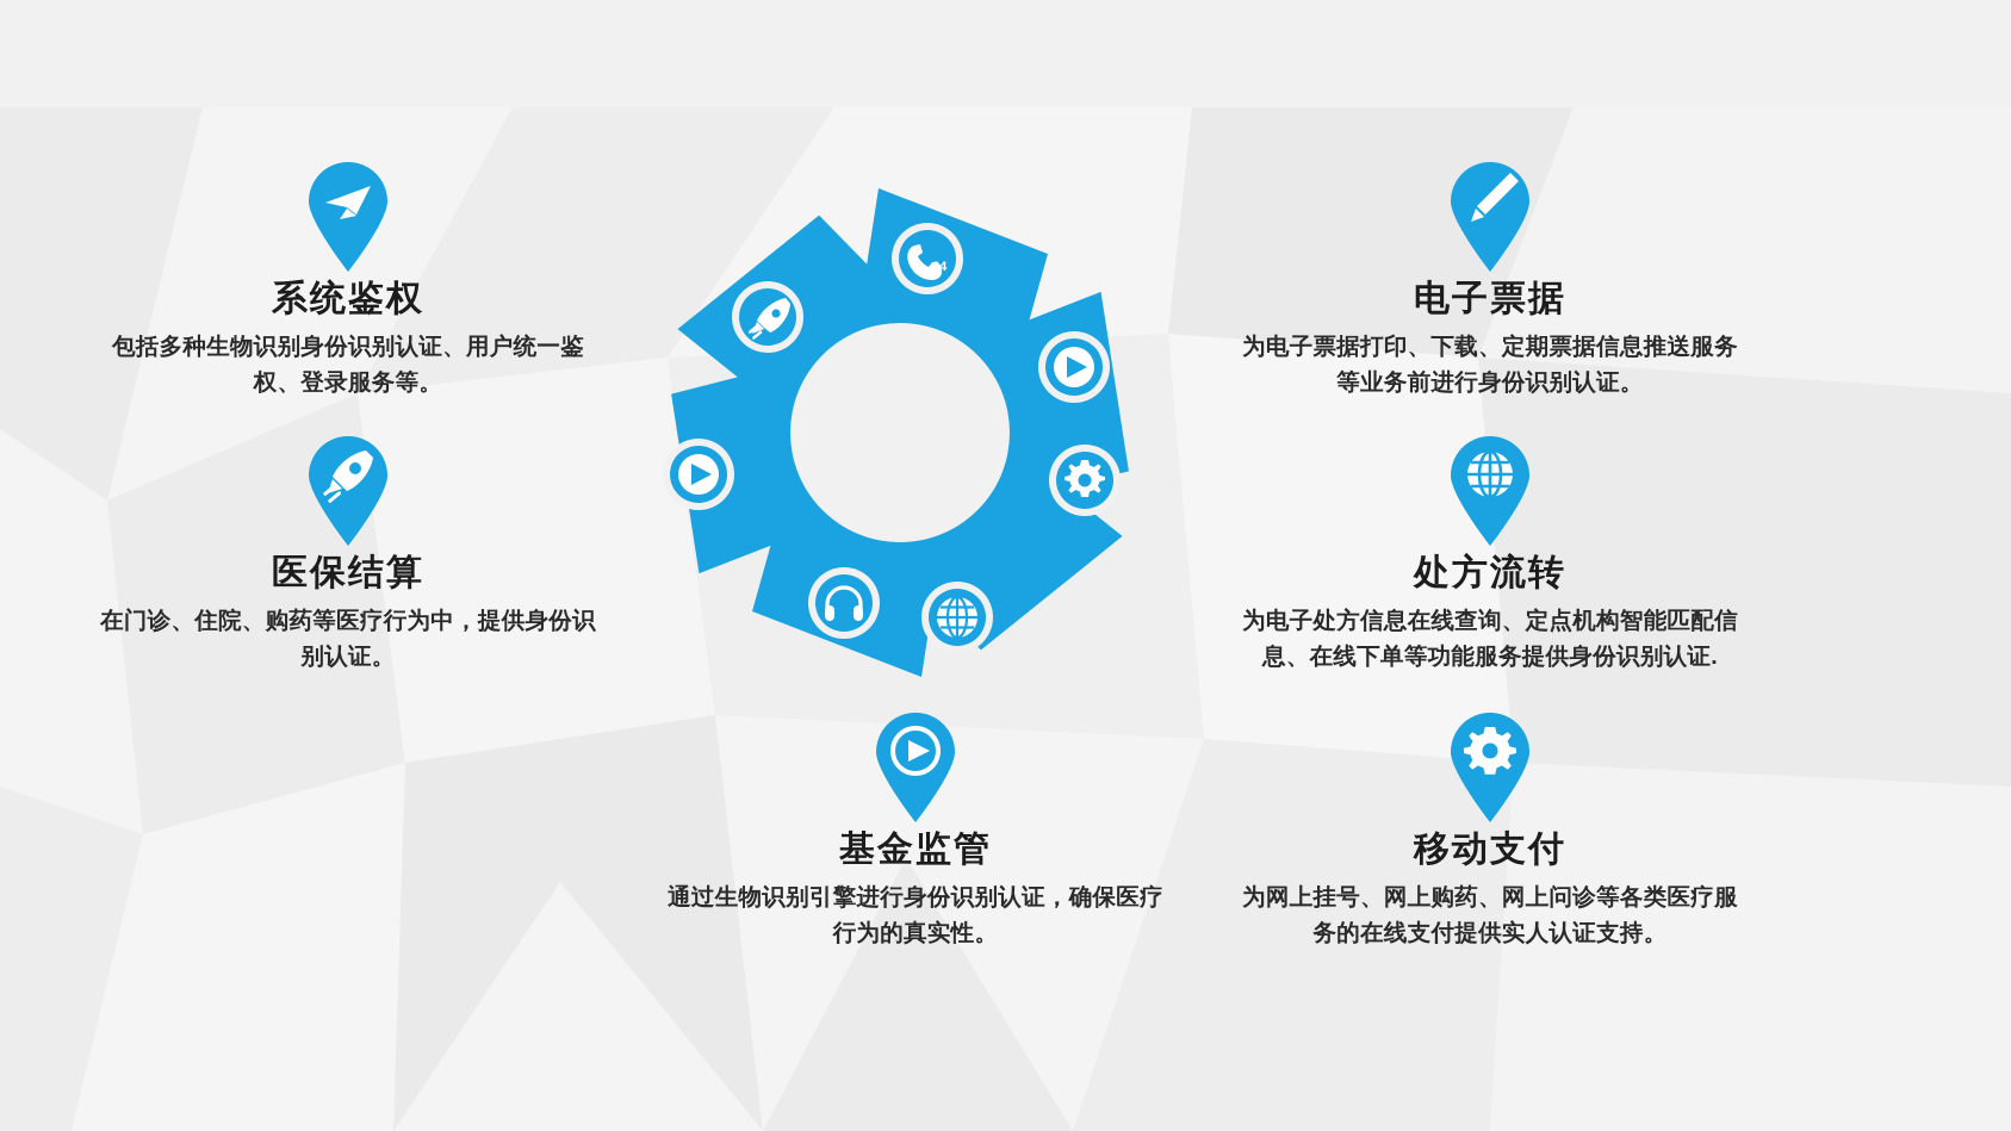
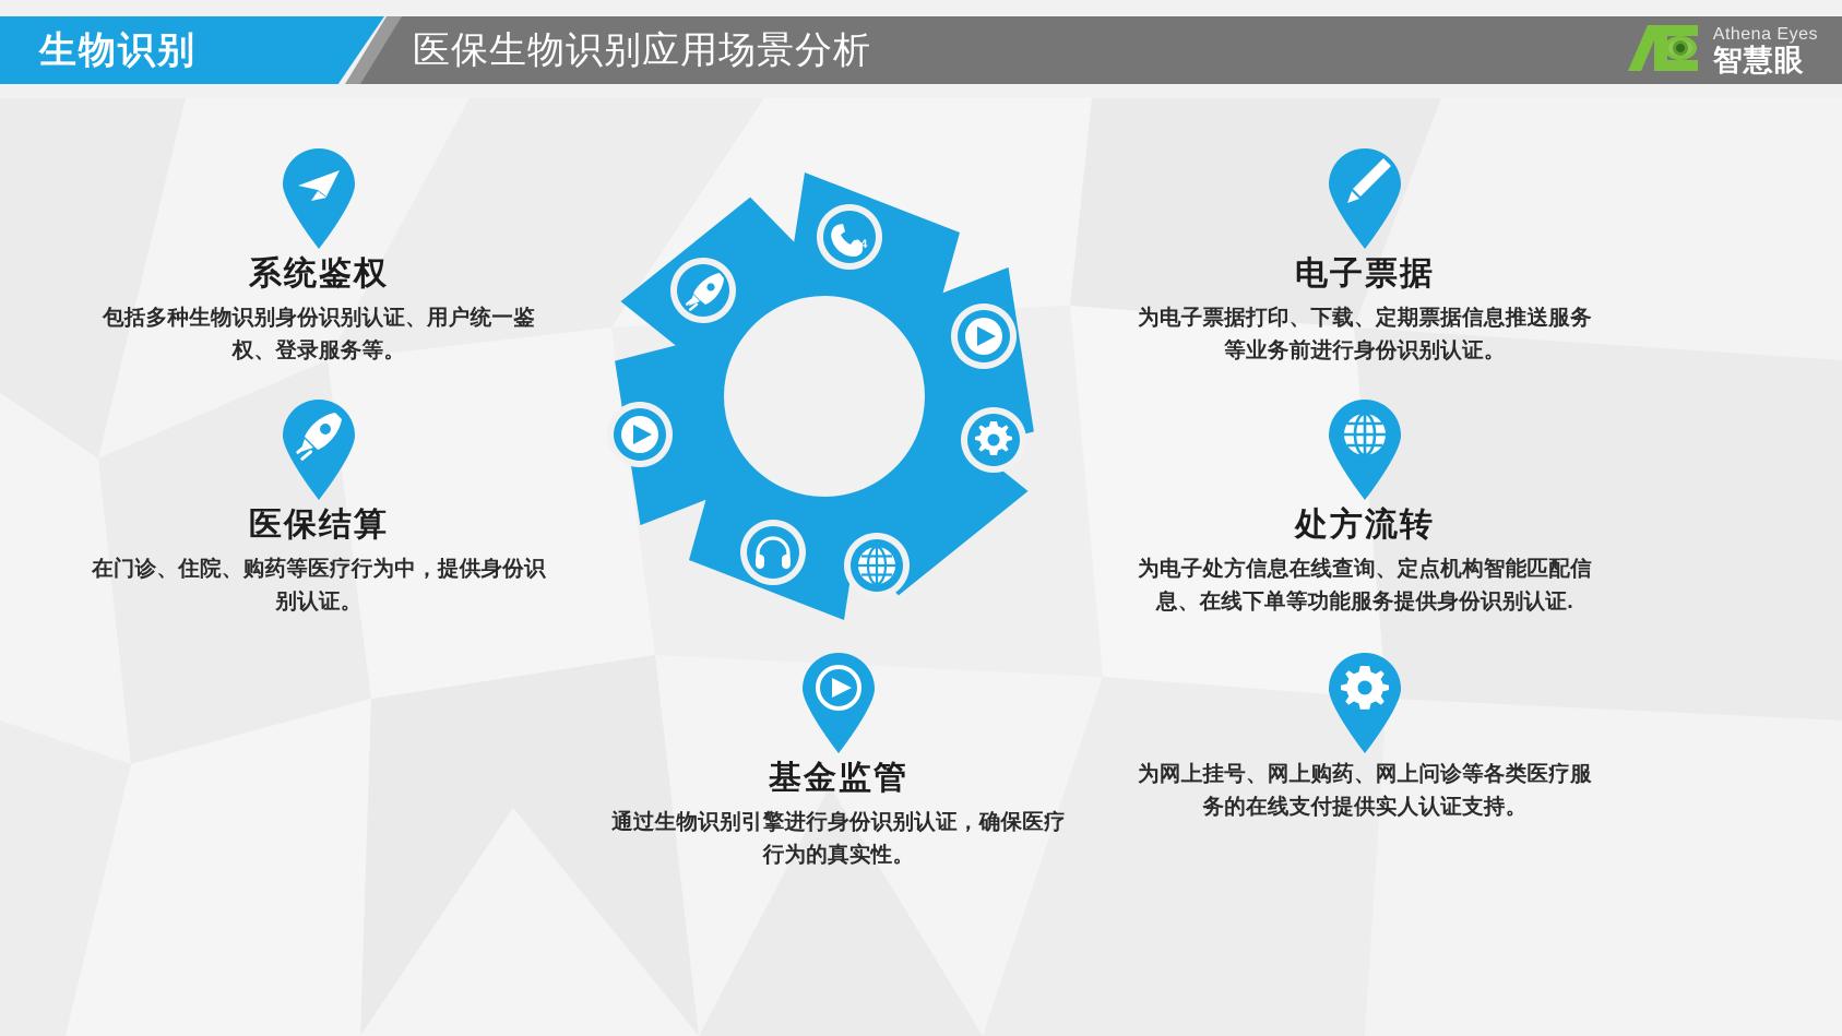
+ 生物识别
+ 医保生物识别应用场景分析
+ Athena Eyes
+ 智慧眼
  系统鉴权
  包括多种生物识别身份识别认证、用户统一鉴权、登录服务等。
  医保结算
  在门诊、住院、购药等医疗行为中，提供身份识别认证。
  基金监管
  通过生物识别引擎进行身份识别认证，确保医疗行为的真实性。
  电子票据
  为电子票据打印、下载、定期票据信息推送服务等业务前进行身份识别认证。
  处方流转
  为电子处方信息在线查询、定点机构智能匹配信息、在线下单等功能服务提供身份识别认证.
- 移动支付
  为网上挂号、网上购药、网上问诊等各类医疗服务的在线支付提供实人认证支持。
  24
